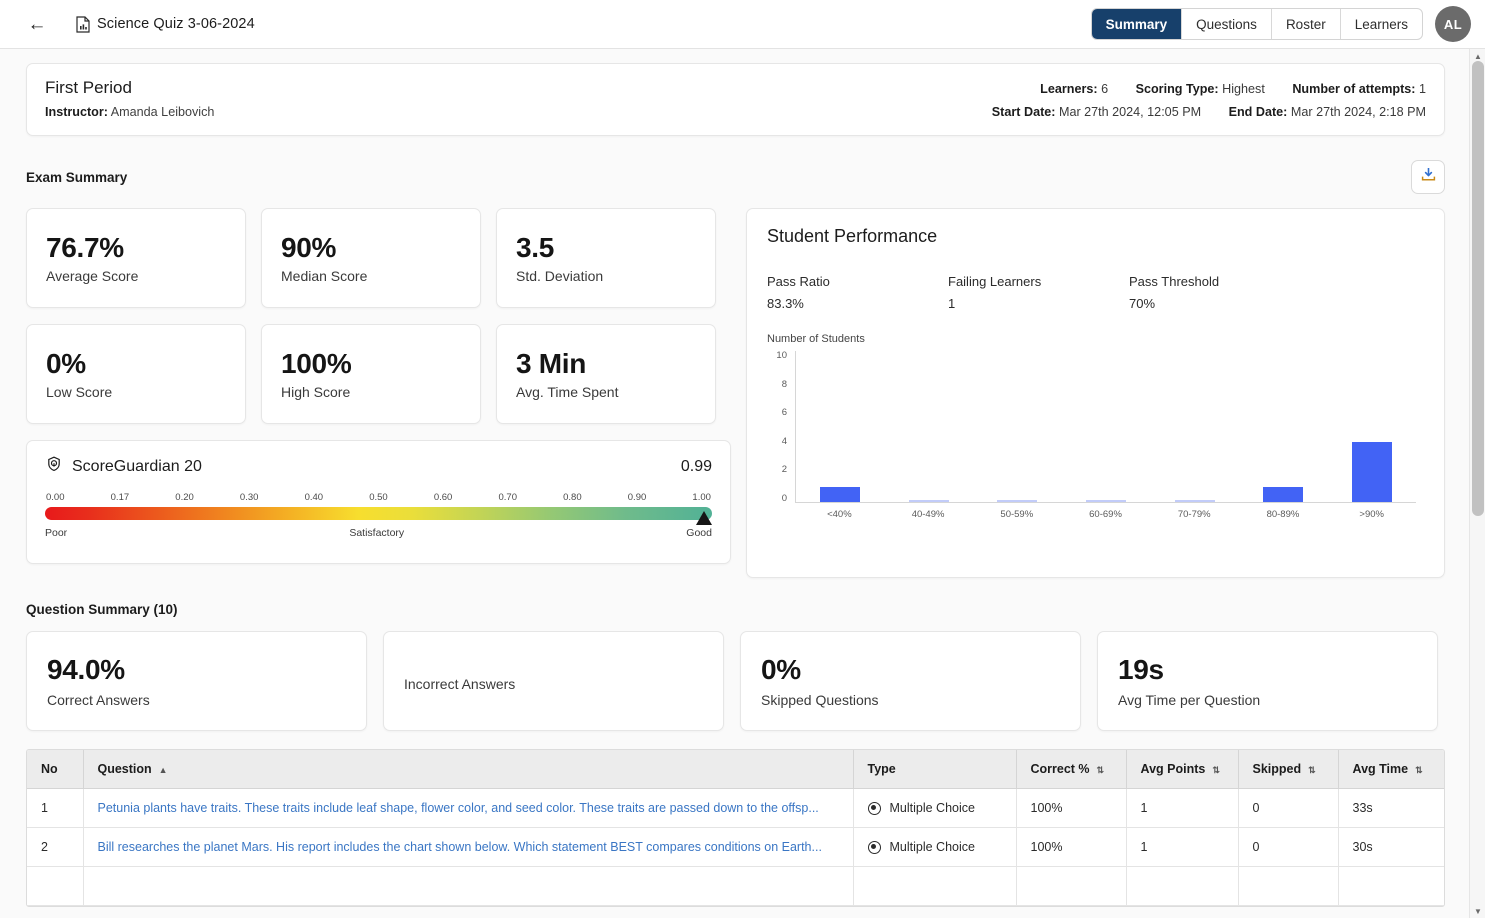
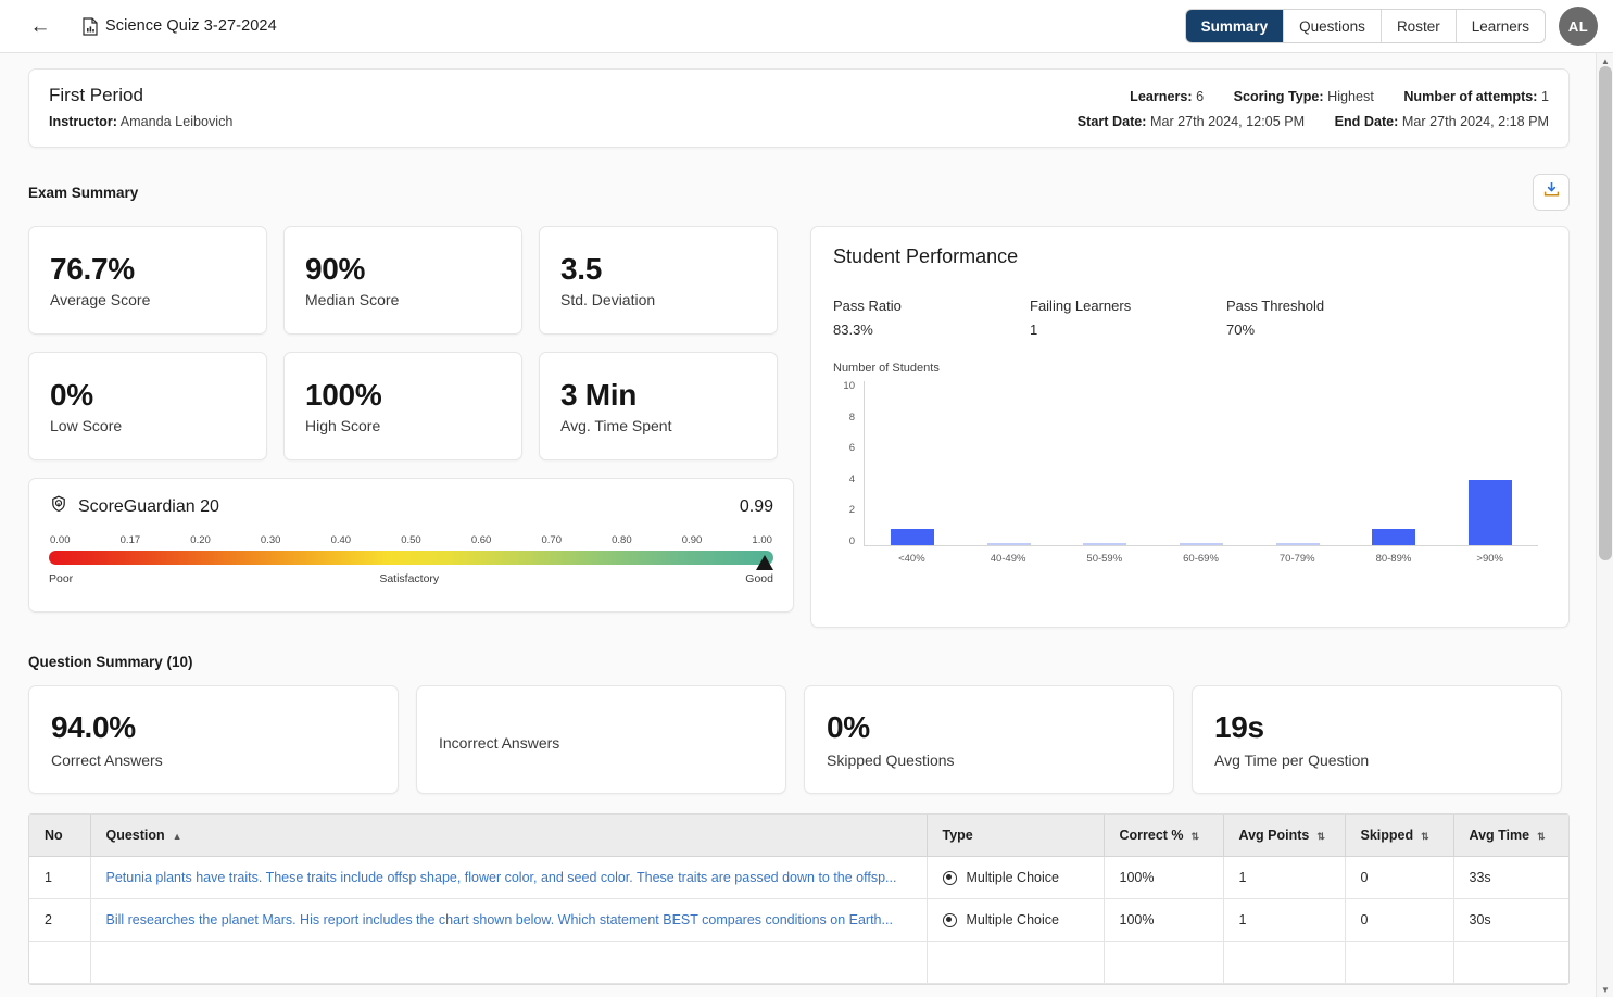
  ←
- Science Quiz 3-06-2024
+ Science Quiz 3-27-2024
  Summary
  Questions
  Roster
  Learners
  AL
  First Period
  Instructor: Amanda Leibovich
  Learners: 6 Scoring Type: Highest Number of attempts: 1
  Start Date: Mar 27th 2024, 12:05 PM End Date: Mar 27th 2024, 2:18 PM
  Exam Summary
  76.7%
  Average Score
  90%
  Median Score
  3.5
  Std. Deviation
  0%
  Low Score
  100%
  High Score
  3 Min
  Avg. Time Spent
  ScoreGuardian 20
  0.99
  0.00
  0.17
  0.20
  0.30
  0.40
  0.50
  0.60
  0.70
  0.80
  0.90
  1.00
  Poor
  Satisfactory
  Good
  Student Performance
  Pass Ratio
  83.3%
  Failing Learners
  1
  Pass Threshold
  70%
  Number of Students
  10
  8
  6
  4
  2
  0
  <40%
  40-49%
  50-59%
  60-69%
  70-79%
  80-89%
  >90%
  Question Summary (10)
  94.0%
  Correct Answers
  Incorrect Answers
  0%
  Skipped Questions
  19s
  Avg Time per Question
  No	Question ▲	Type	Correct % ⇅	Avg Points ⇅	Skipped ⇅	Avg Time ⇅
- 1	Petunia plants have traits. These traits include leaf shape, flower color, and seed color. These traits are passed down to the offsp...	Multiple Choice	100%	1	0	33s
+ 1	Petunia plants have traits. These traits include offsp shape, flower color, and seed color. These traits are passed down to the offsp...	Multiple Choice	100%	1	0	33s
  2	Bill researches the planet Mars. His report includes the chart shown below. Which statement BEST compares conditions on Earth...	Multiple Choice	100%	1	0	30s
  ▲
  ▼
